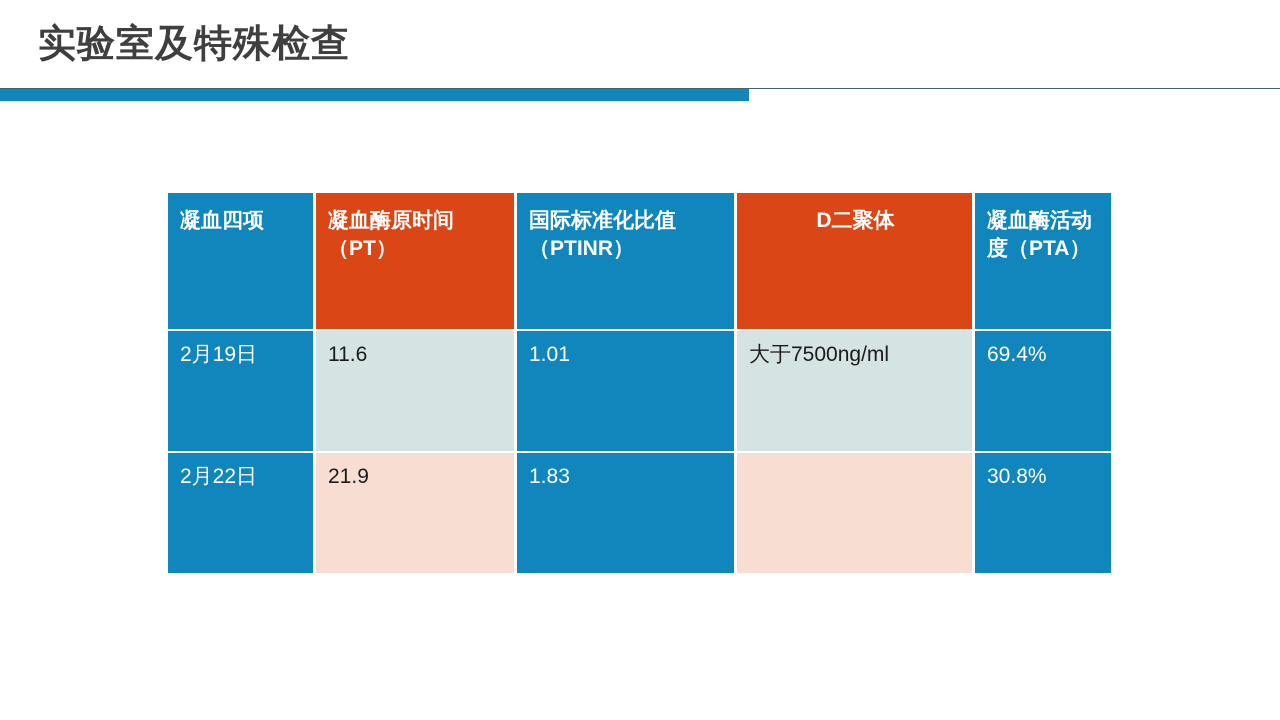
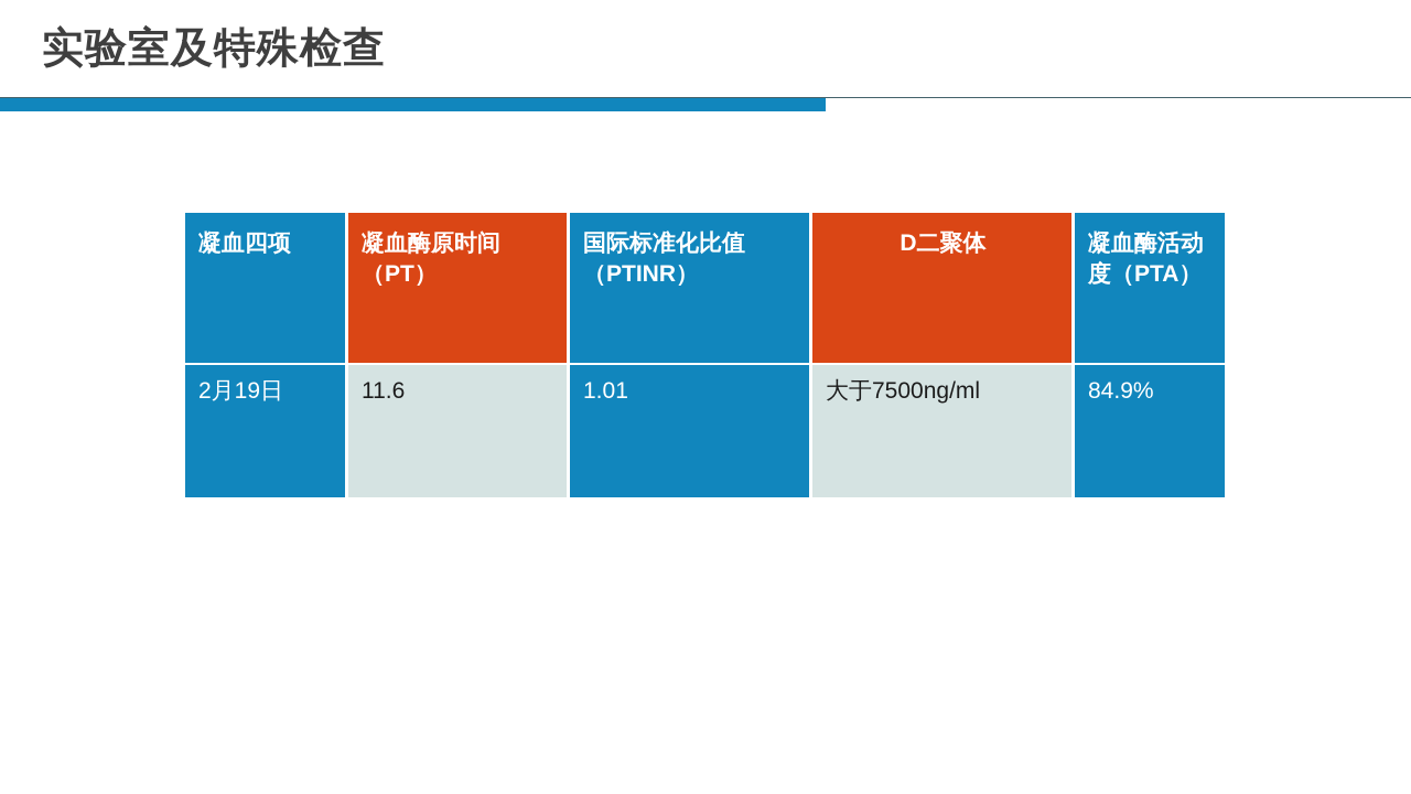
  实验室及特殊检查
  凝血四项	凝血酶原时间（PT）	国际标准化比值（PTINR）	D二聚体	凝血酶活动度（PTA）
- 2月19日	11.6	1.01	大于7500ng/ml	69.4%
+ 2月19日	11.6	1.01	大于7500ng/ml	84.9%
- 2月22日	21.9	1.83		30.8%
